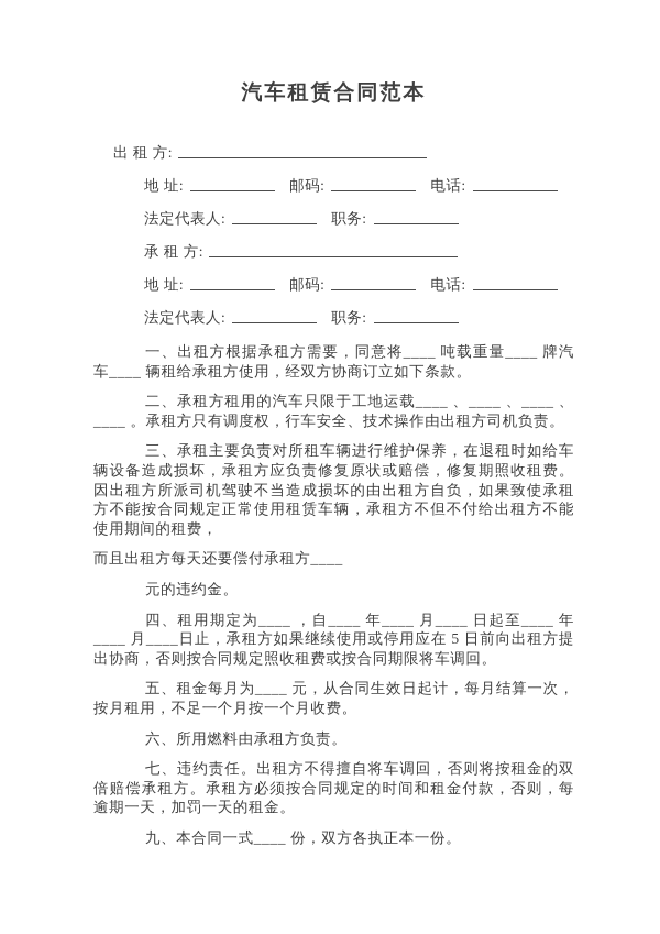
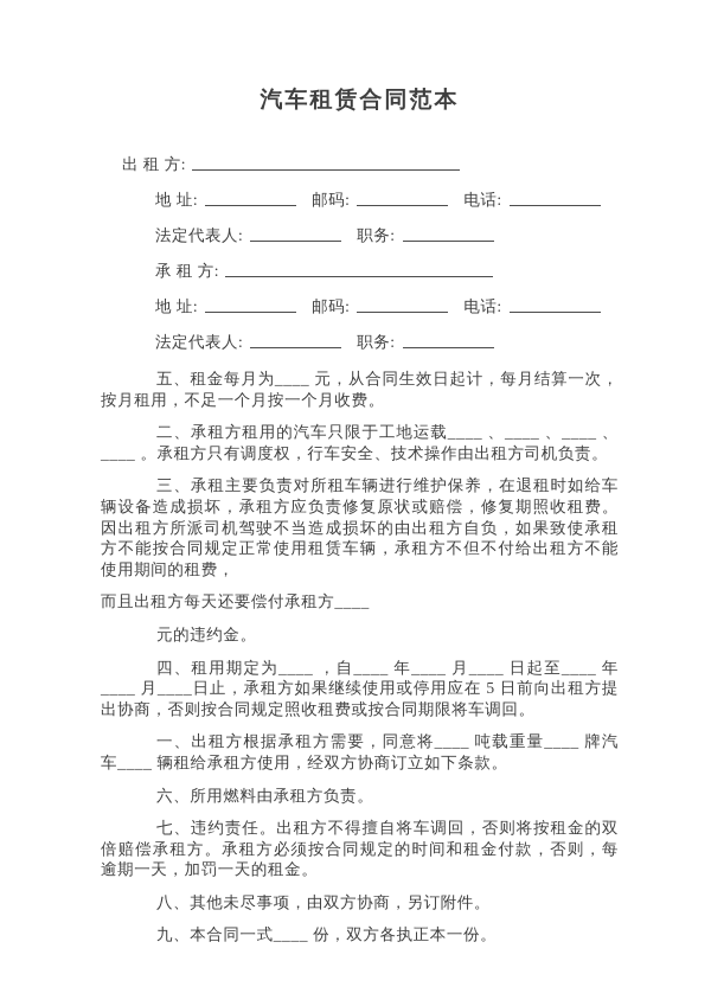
  汽车租赁合同范本
  出 租 方:
  地 址: 邮码: 电话:
  法定代表人: 职务:
  承 租 方:
  地 址: 邮码: 电话:
  法定代表人: 职务:
- 一、出租方根据承租方需要，同意将____ 吨载重量____ 牌汽车____ 辆租给承租方使用，经双方协商订立如下条款。
+ 五、租金每月为____ 元，从合同生效日起计，每月结算一次，按月租用，不足一个月按一个月收费。
  二、承租方租用的汽车只限于工地运载____ 、____ 、____ 、____ 。承租方只有调度权，行车安全、技术操作由出租方司机负责。
  三、承租主要负责对所租车辆进行维护保养，在退租时如给车辆设备造成损坏，承租方应负责修复原状或赔偿，修复期照收租费。因出租方所派司机驾驶不当造成损坏的由出租方自负，如果致使承租方不能按合同规定正常使用租赁车辆，承租方不但不付给出租方不能使用期间的租费，
  而且出租方每天还要偿付承租方____
  元的违约金。
  四、租用期定为____ ，自____ 年____ 月____ 日起至____ 年____ 月____日止，承租方如果继续使用或停用应在 5 日前向出租方提出协商，否则按合同规定照收租费或按合同期限将车调回。
- 五、租金每月为____ 元，从合同生效日起计，每月结算一次，按月租用，不足一个月按一个月收费。
+ 一、出租方根据承租方需要，同意将____ 吨载重量____ 牌汽车____ 辆租给承租方使用，经双方协商订立如下条款。
  六、所用燃料由承租方负责。
  七、违约责任。出租方不得擅自将车调回，否则将按租金的双倍赔偿承租方。承租方必须按合同规定的时间和租金付款，否则，每逾期一天，加罚一天的租金。
+ 八、其他未尽事项，由双方协商，另订附件。
  九、本合同一式____ 份，双方各执正本一份。
